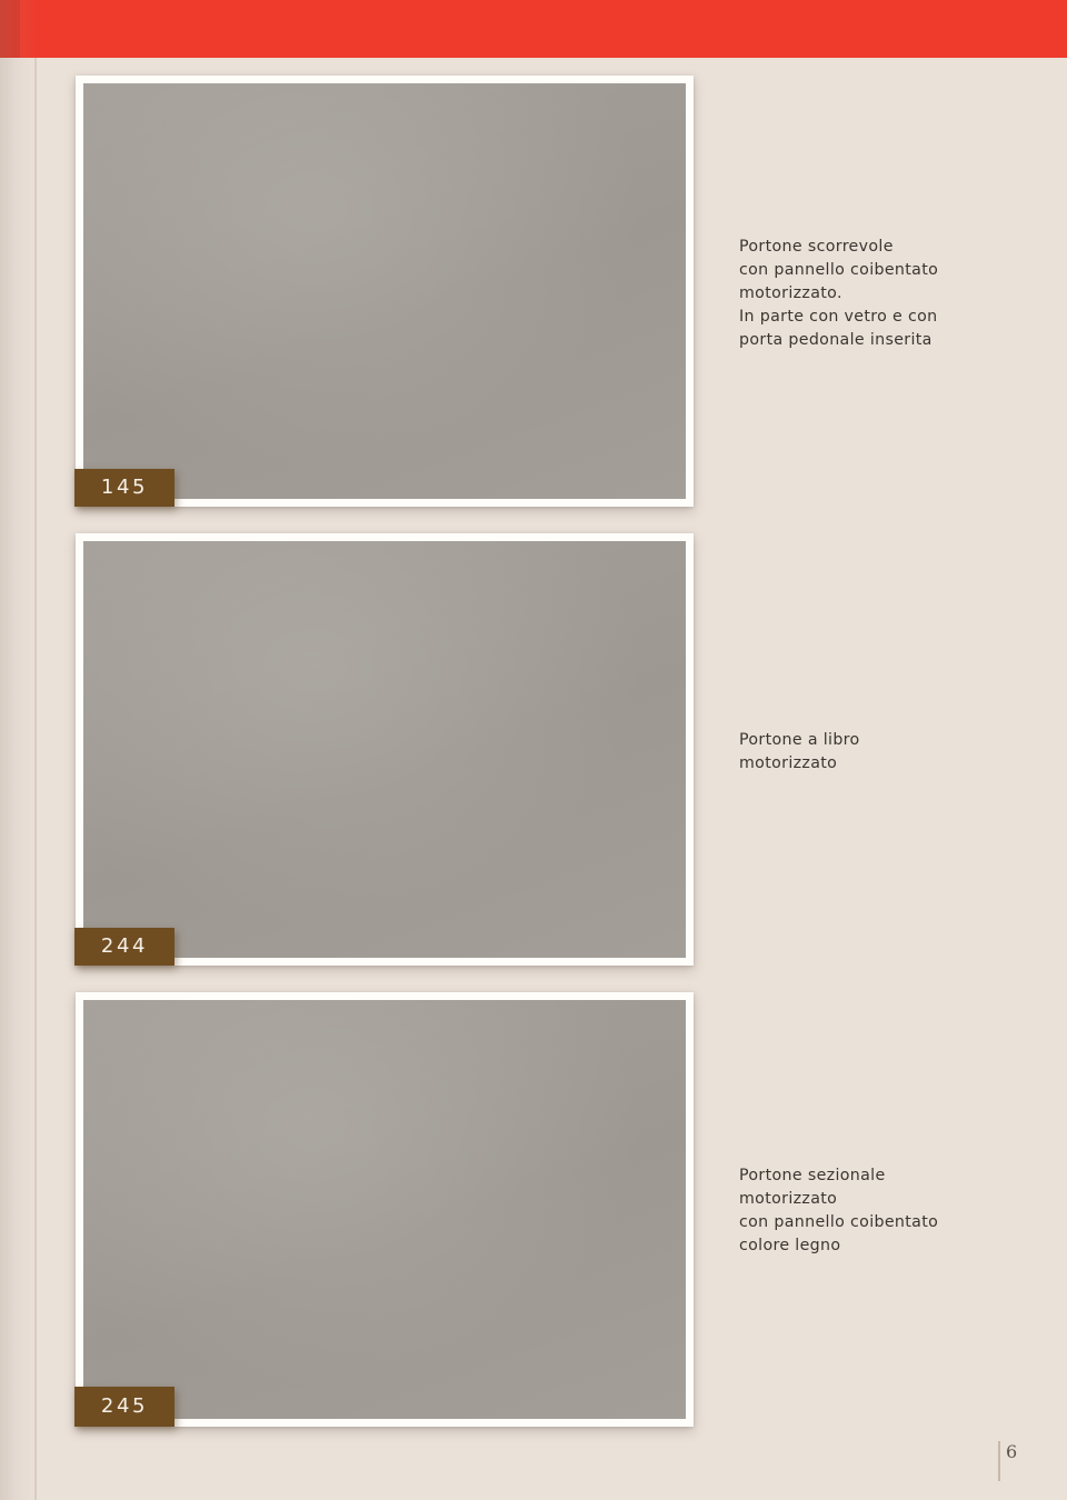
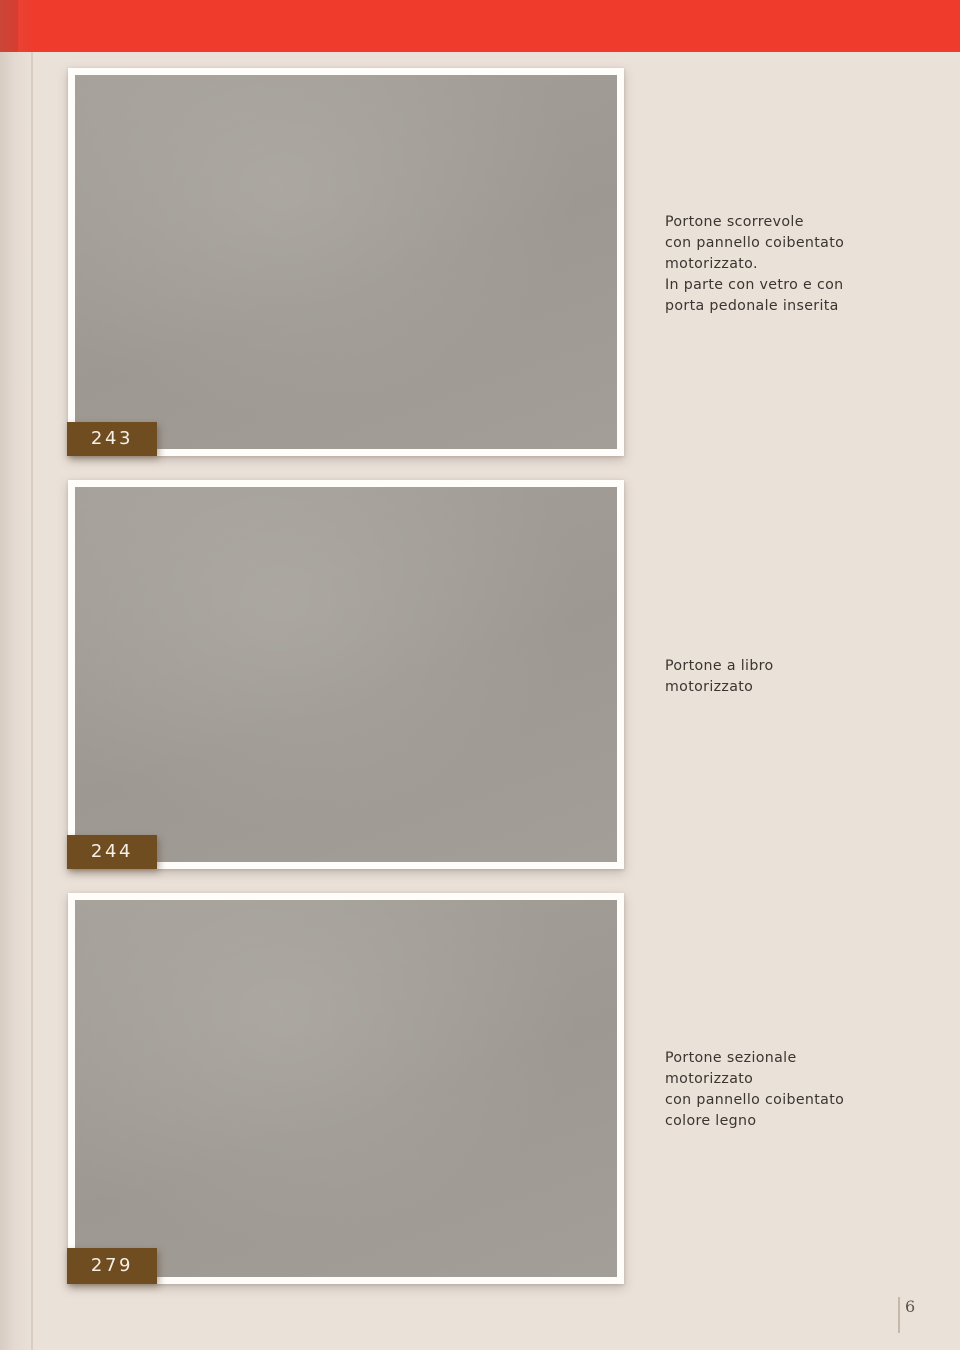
- 145
+ 243
  Portone scorrevole
  con pannello coibentato
  motorizzato.
  In parte con vetro e con
  porta pedonale inserita
  244
  Portone a libro
  motorizzato
- 245
+ 279
  Portone sezionale
  motorizzato
  con pannello coibentato
  colore legno
  6
